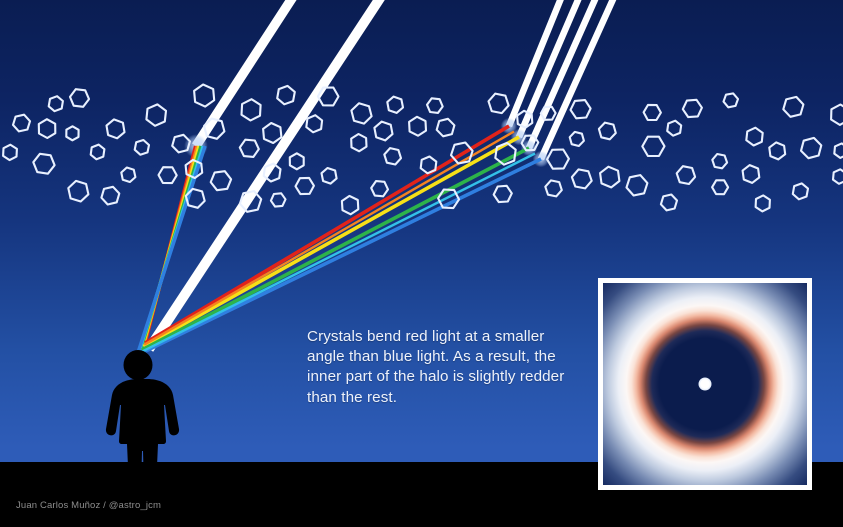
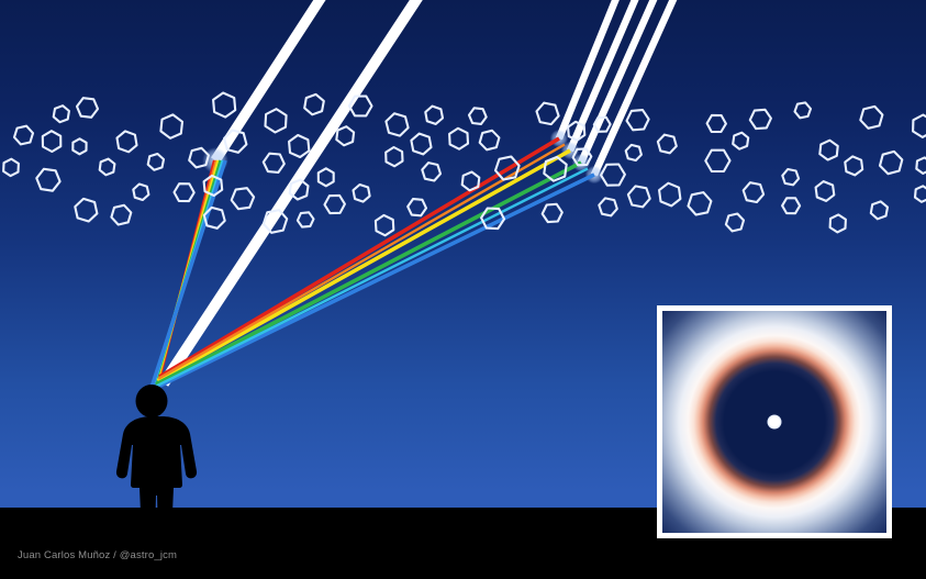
- Crystals bend red light at a smaller
- angle than blue light. As a result, the
- inner part of the halo is slightly redder
- than the rest.
  Juan Carlos Muñoz / @astro_jcm
